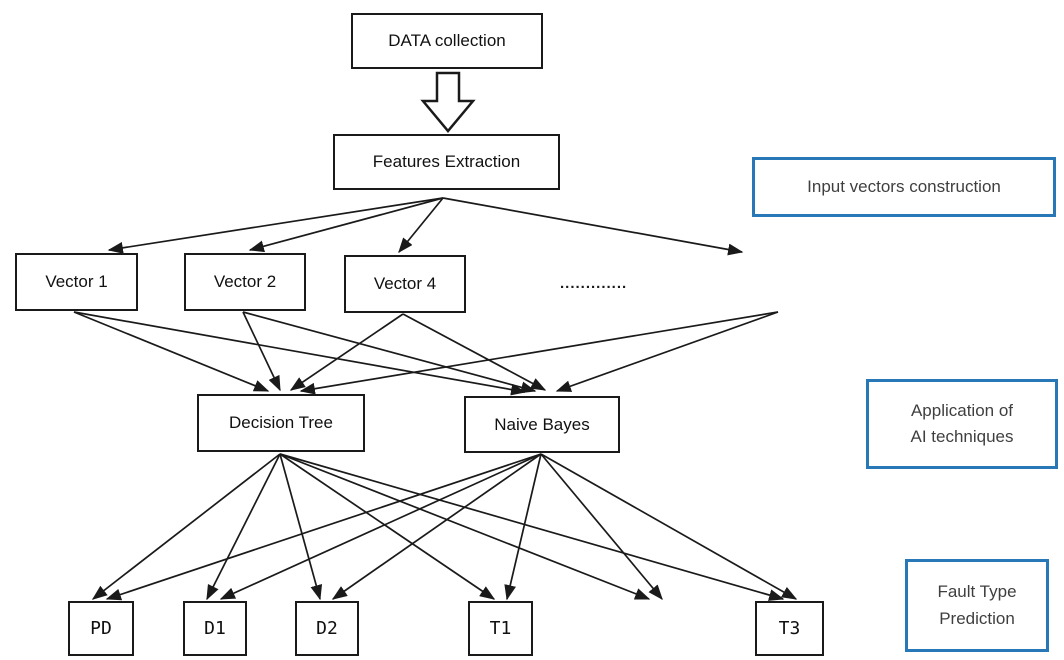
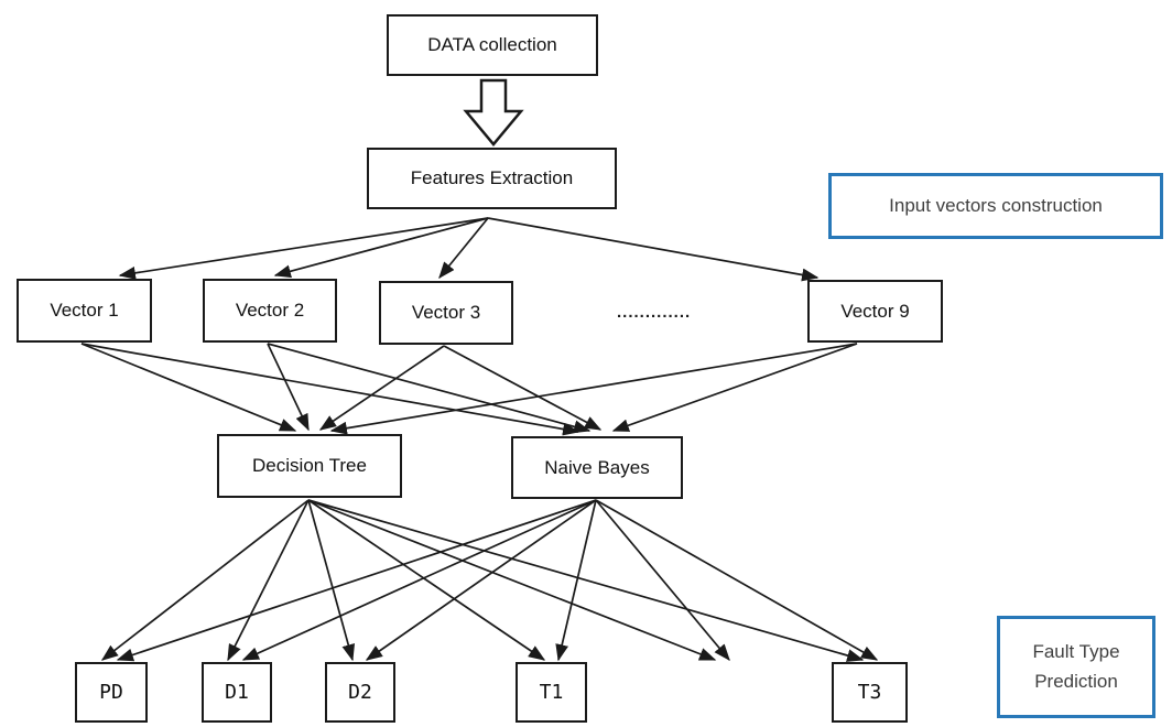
  DATA collection
  Features Extraction
  Vector 1
  Vector 2
- Vector 4
+ Vector 3
  .............
+ Vector 9
  Decision Tree
  Naive Bayes
  PD
  D1
  D2
  T1
  T3
  Input vectors construction
- Application of
- AI techniques
  Fault Type
  Prediction
